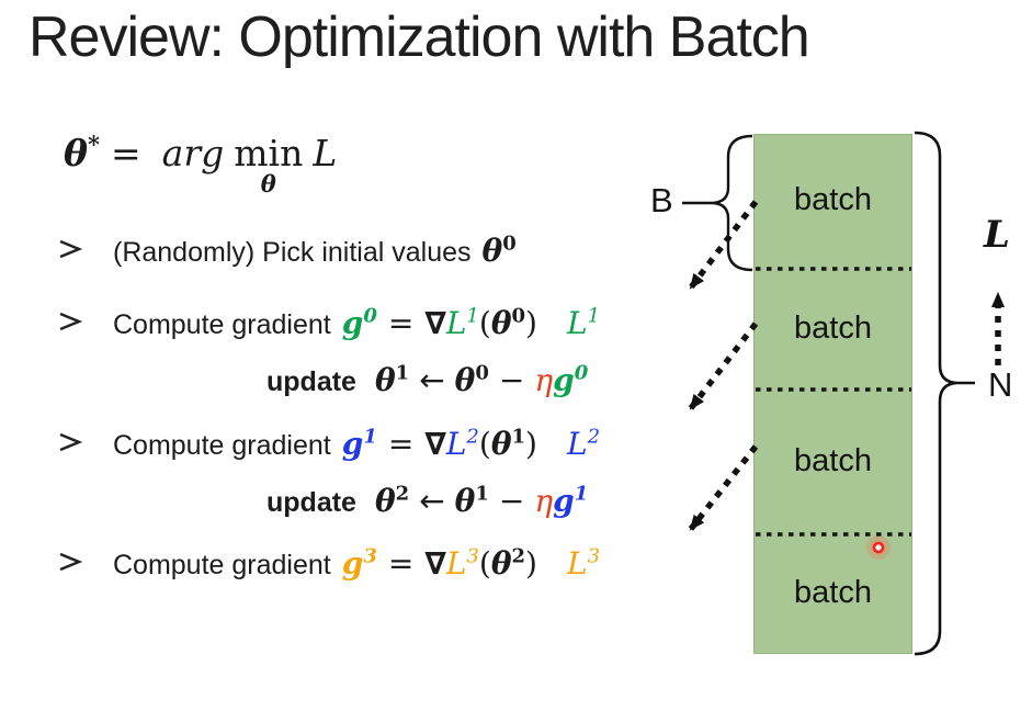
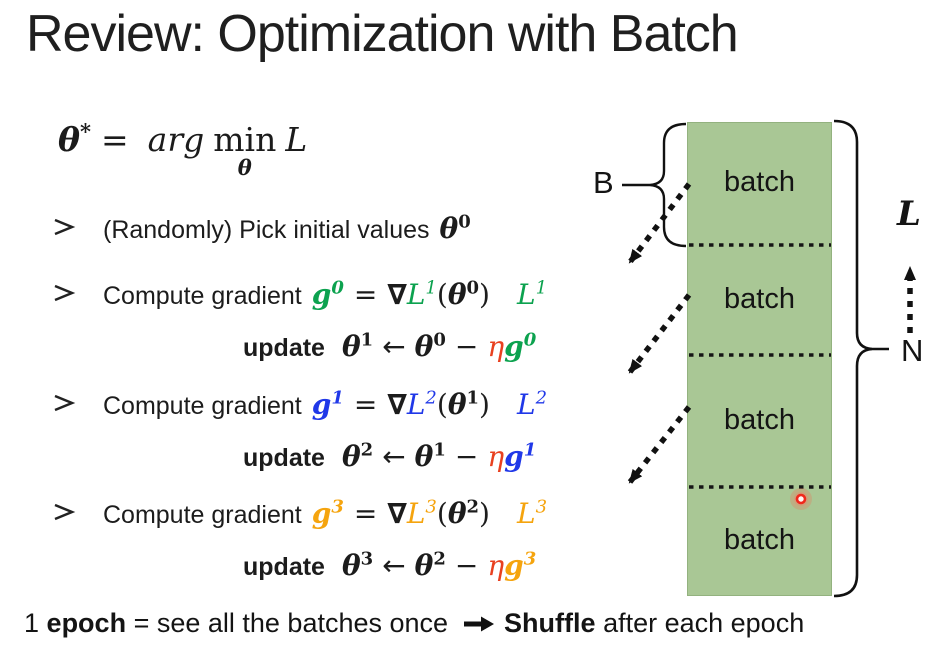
  Review: Optimization with Batch
  θ* = arg
  min
  θ
  L
  (Randomly) Pick initial values θ0
  Compute gradient g0 = ∇L1(θ0) L1
  update θ1 ← θ0 − ηg0
  Compute gradient g1 = ∇L2(θ1) L2
  update θ2 ← θ1 − ηg1
  Compute gradient g3 = ∇L3(θ2) L3
+ update θ3 ← θ2 − ηg3
+ 1 epoch = see all the batches once Shuffle after each epoch
  batch
  batch
  batch
  batch
  B
  L
  N
